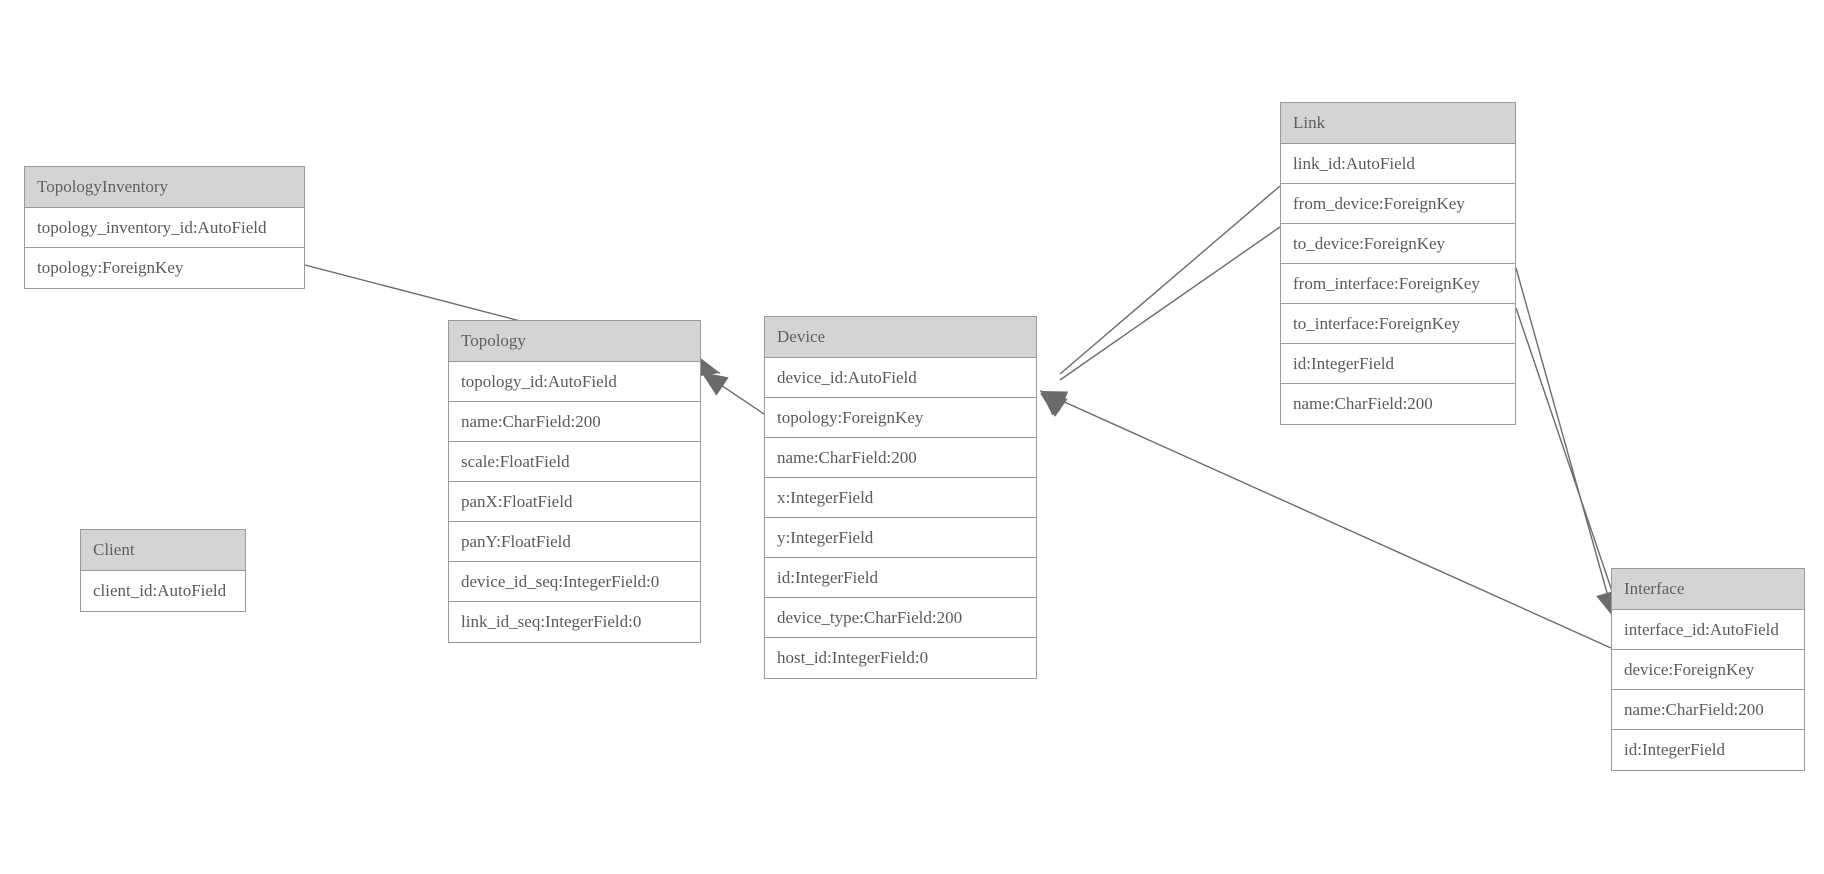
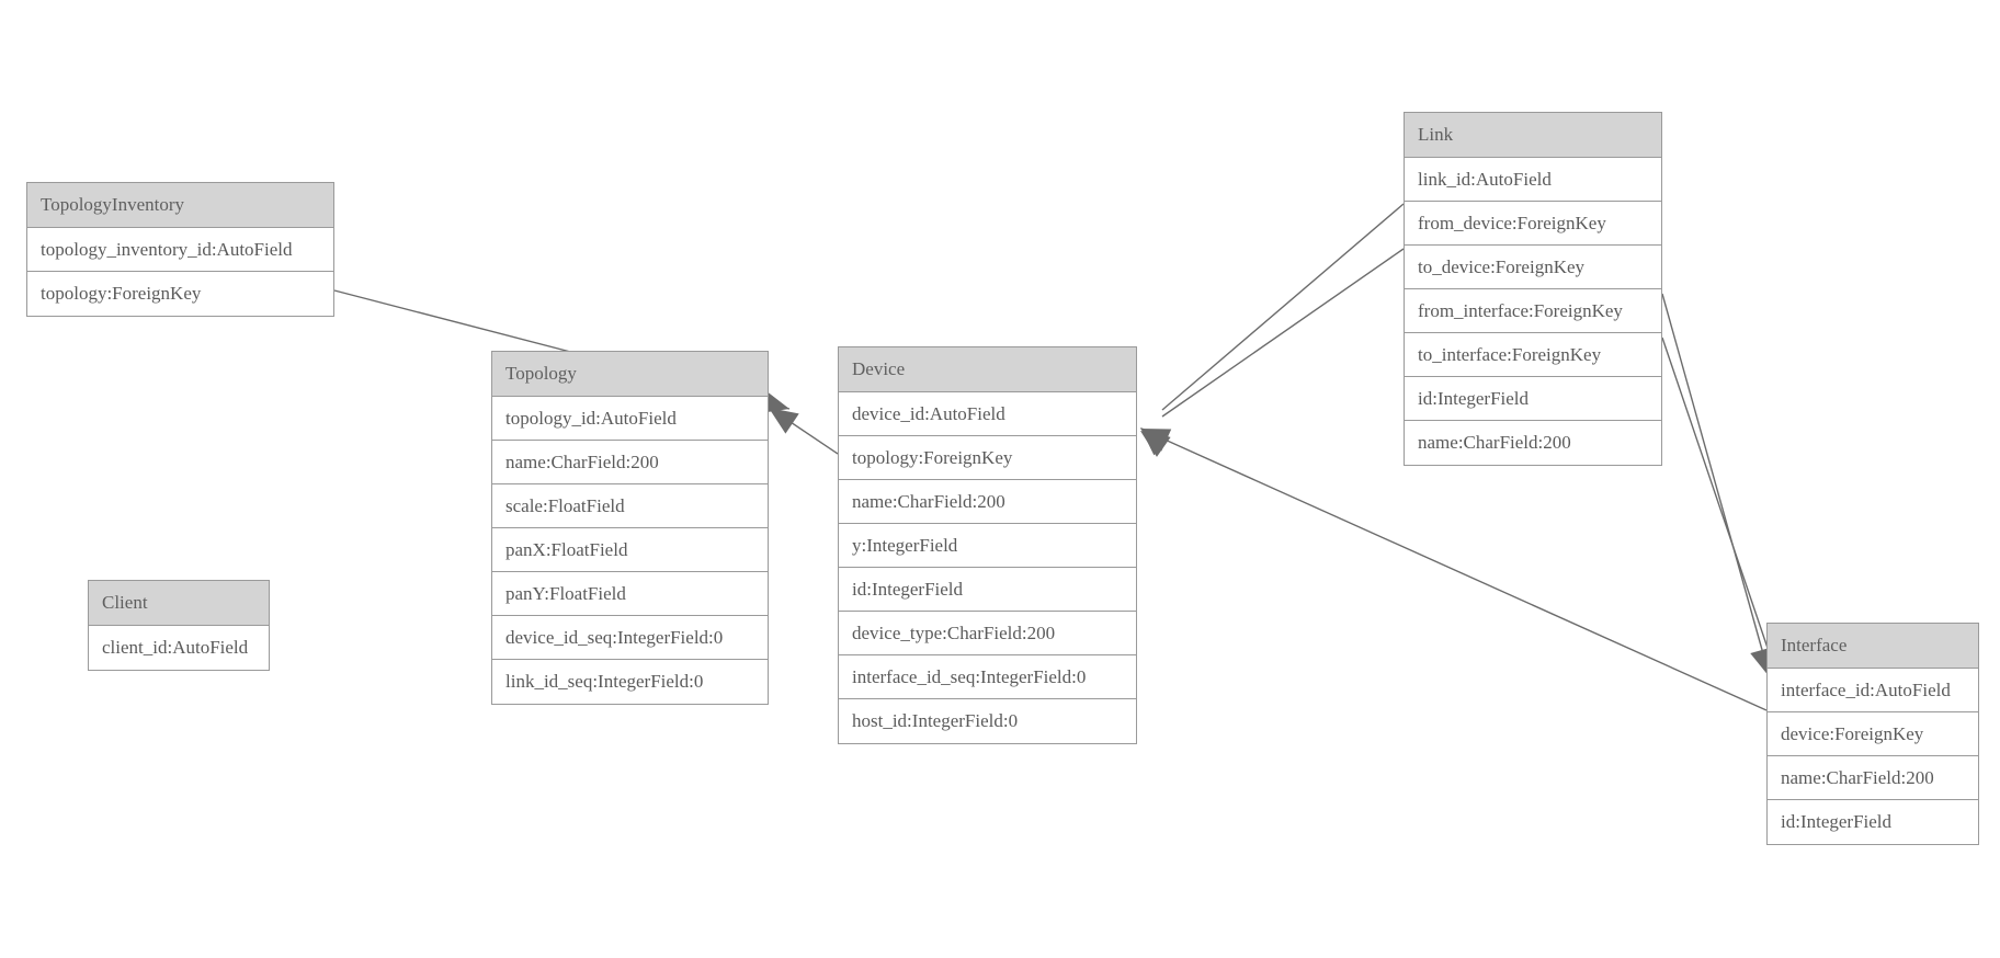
  TopologyInventory
  topology_inventory_id:AutoField
  topology:ForeignKey
  Client
  client_id:AutoField
  Topology
  topology_id:AutoField
  name:CharField:200
  scale:FloatField
  panX:FloatField
  panY:FloatField
  device_id_seq:IntegerField:0
  link_id_seq:IntegerField:0
  Device
  device_id:AutoField
  topology:ForeignKey
  name:CharField:200
- x:IntegerField
  y:IntegerField
  id:IntegerField
  device_type:CharField:200
+ interface_id_seq:IntegerField:0
  host_id:IntegerField:0
  Link
  link_id:AutoField
  from_device:ForeignKey
  to_device:ForeignKey
  from_interface:ForeignKey
  to_interface:ForeignKey
  id:IntegerField
  name:CharField:200
  Interface
  interface_id:AutoField
  device:ForeignKey
  name:CharField:200
  id:IntegerField
